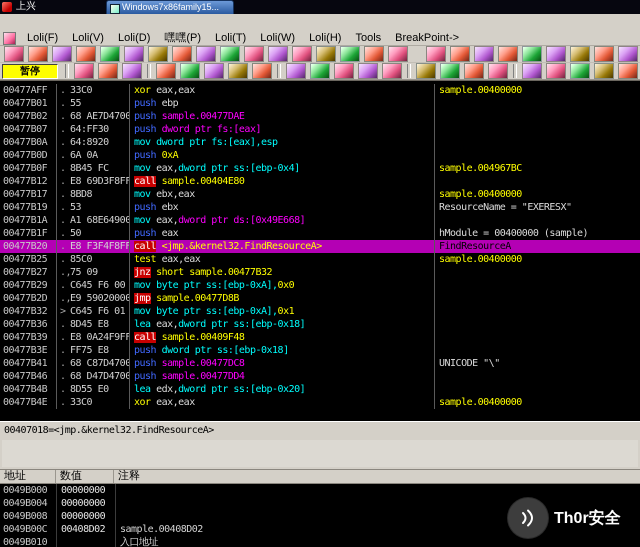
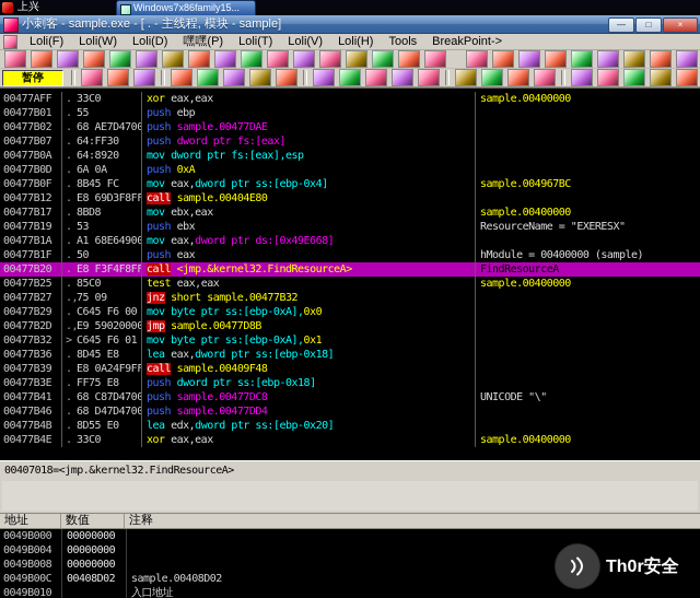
  上兴
  Windows7x86family15...
+ 小刺客 - sample.exe - [ . - 主线程, 模块 - sample]
+ —
+ □
+ ×
  Loli(F)
- Loli(V)
+ Loli(W)
  Loli(D)
  嘿嘿(P)
  Loli(T)
- Loli(W)
+ Loli(V)
  Loli(H)
  Tools
  BreakPoint->
  暂停
  00477AFF
  .
  33C0
  xor eax,eax
  sample.00400000
  00477B01
  .
  55
  push ebp
  00477B02
  .
  68 AE7D4700
  push sample.00477DAE
  00477B07
  .
  64:FF30
  push dword ptr fs:[eax]
  00477B0A
  .
  64:8920
  mov dword ptr fs:[eax],esp
  00477B0D
  .
  6A 0A
  push 0xA
  00477B0F
  .
  8B45 FC
  mov eax,dword ptr ss:[ebp-0x4]
  sample.004967BC
  00477B12
  .
  E8 69D3F8FF
  call sample.00404E80
  00477B17
  .
  8BD8
  mov ebx,eax
  sample.00400000
  00477B19
  .
  53
  push ebx
  ResourceName = "EXERESX"
  00477B1A
  .
  A1 68E64900
  mov eax,dword ptr ds:[0x49E668]
  00477B1F
  .
  50
  push eax
  hModule = 00400000 (sample)
  00477B20
  .
  E8 F3F4F8FF
  call <jmp.&kernel32.FindResourceA>
  FindResourceA
  00477B25
  .
  85C0
  test eax,eax
  sample.00400000
  00477B27
  .,
  75 09
  jnz short sample.00477B32
  00477B29
  .
  C645 F6 00
  mov byte ptr ss:[ebp-0xA],0x0
  00477B2D
  .,
  E9 59020000
  jmp sample.00477D8B
  00477B32
  >
  C645 F6 01
  mov byte ptr ss:[ebp-0xA],0x1
  00477B36
  .
  8D45 E8
  lea eax,dword ptr ss:[ebp-0x18]
  00477B39
  .
  E8 0A24F9FF
  call sample.00409F48
  00477B3E
  .
  FF75 E8
  push dword ptr ss:[ebp-0x18]
  00477B41
  .
  68 C87D4700
  push sample.00477DC8
  UNICODE "\"
  00477B46
  .
  68 D47D4700
  push sample.00477DD4
  00477B4B
  .
  8D55 E0
  lea edx,dword ptr ss:[ebp-0x20]
  00477B4E
  .
  33C0
  xor eax,eax
  sample.00400000
  00407018=<jmp.&kernel32.FindResourceA>
  地址
  数值
  注释
  0049B000
  00000000
  0049B004
  00000000
  0049B008
  00000000
  0049B00C
  00408D02
  sample.00408D02
  0049B010
  入口地址
  Th0r安全
